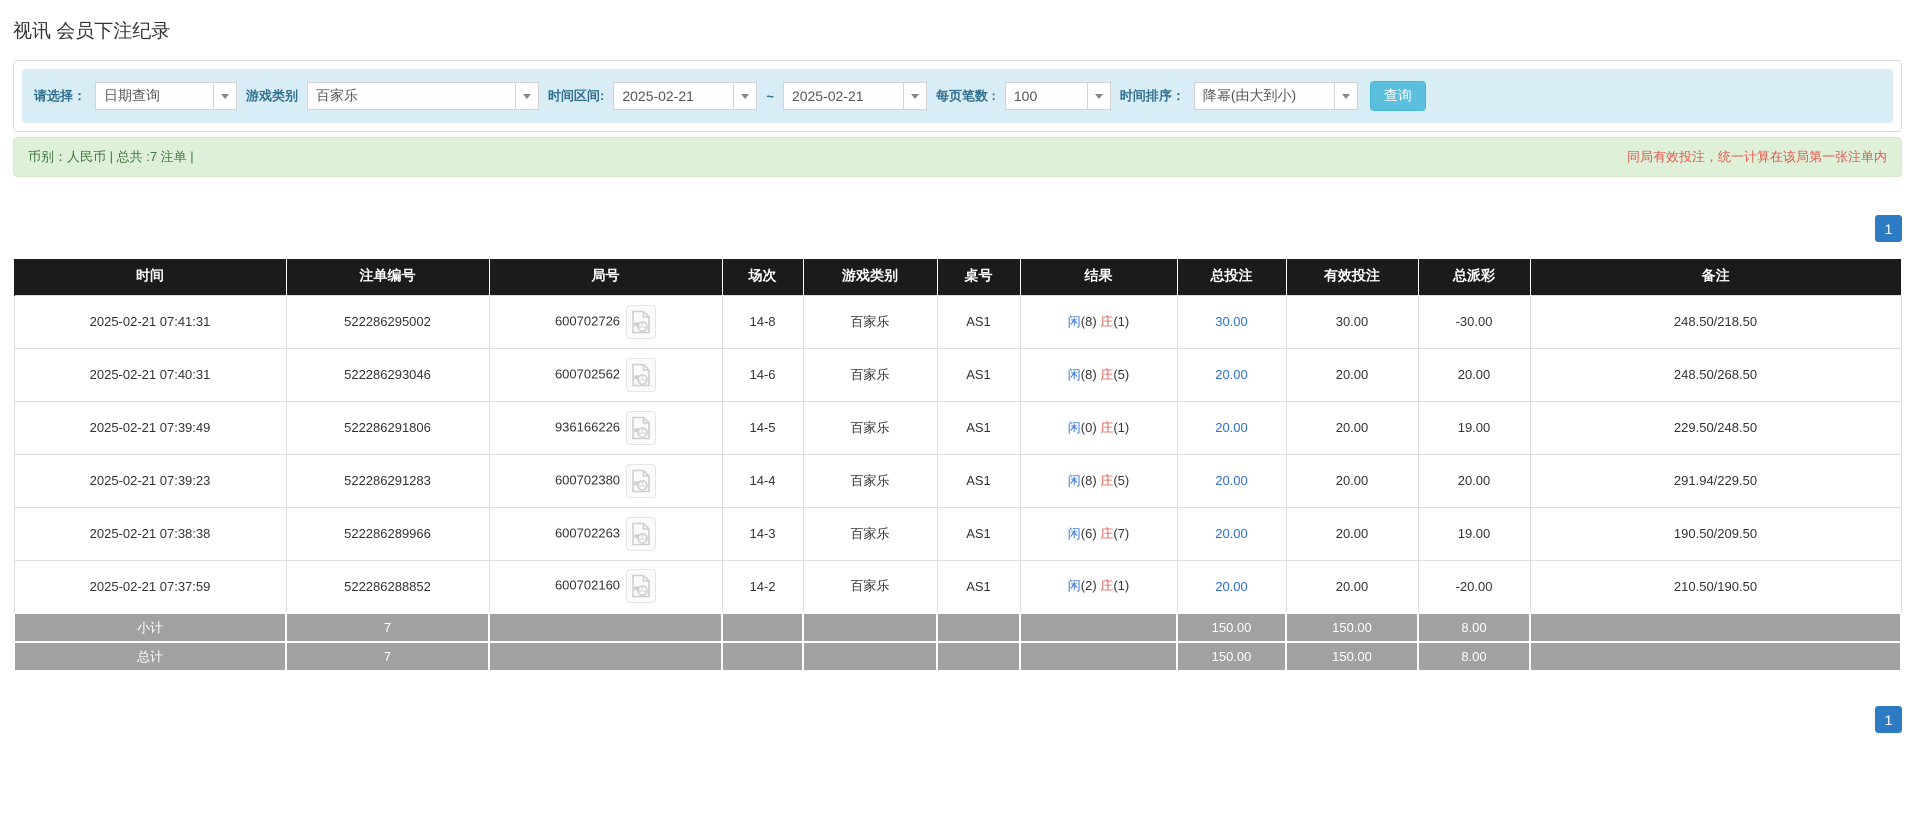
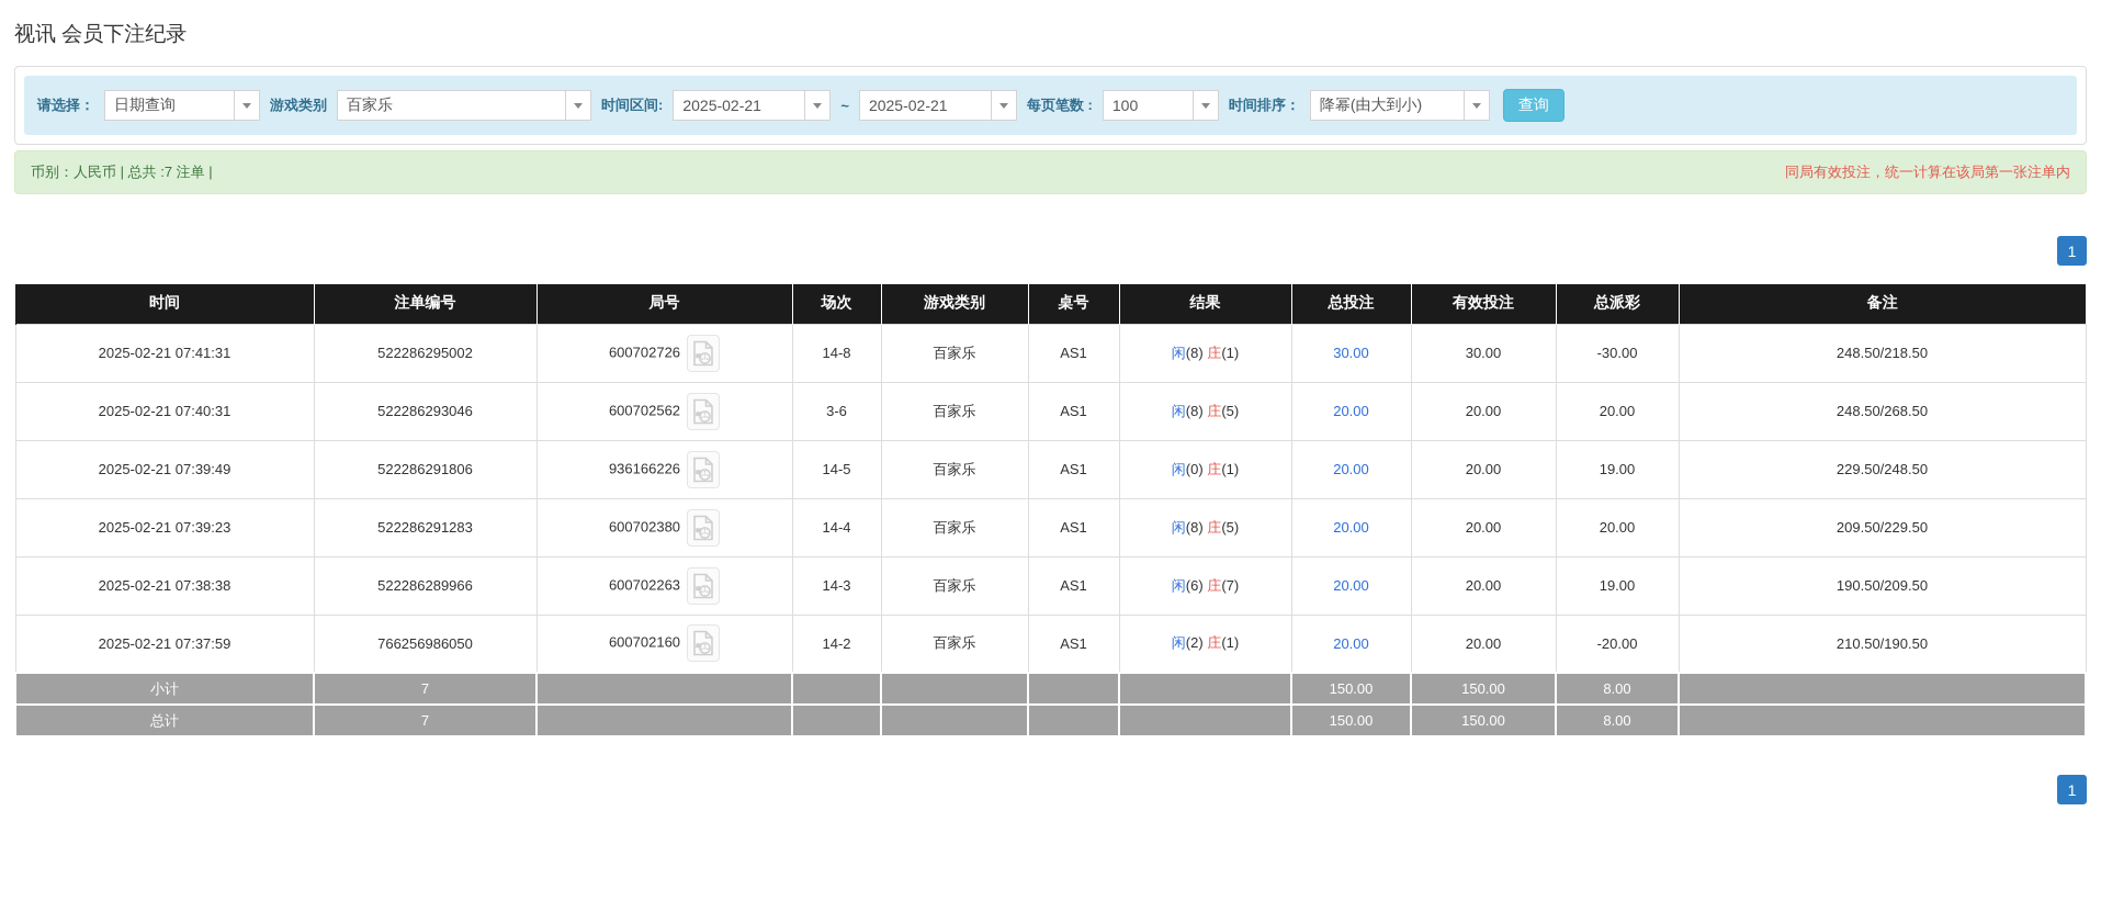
  视讯 会员下注纪录
  请选择：
  日期查询
  游戏类别
  百家乐
  时间区间:
  2025-02-21
  ~
  2025-02-21
  每页笔数 :
  100
  时间排序：
  降幂(由大到小)
  查询
  币别：人民币 | 总共 :7 注单 |
  同局有效投注，统一计算在该局第一张注单内
  1
  时间	注单编号	局号	场次	游戏类别	桌号	结果	总投注	有效投注	总派彩	备注
  2025-02-21 07:41:31	522286295002	600702726	14-8	百家乐	AS1	闲(8) 庄(1)	30.00	30.00	-30.00	248.50/218.50
- 2025-02-21 07:40:31	522286293046	600702562	14-6	百家乐	AS1	闲(8) 庄(5)	20.00	20.00	20.00	248.50/268.50
+ 2025-02-21 07:40:31	522286293046	600702562	3-6	百家乐	AS1	闲(8) 庄(5)	20.00	20.00	20.00	248.50/268.50
  2025-02-21 07:39:49	522286291806	936166226	14-5	百家乐	AS1	闲(0) 庄(1)	20.00	20.00	19.00	229.50/248.50
- 2025-02-21 07:39:23	522286291283	600702380	14-4	百家乐	AS1	闲(8) 庄(5)	20.00	20.00	20.00	291.94/229.50
+ 2025-02-21 07:39:23	522286291283	600702380	14-4	百家乐	AS1	闲(8) 庄(5)	20.00	20.00	20.00	209.50/229.50
  2025-02-21 07:38:38	522286289966	600702263	14-3	百家乐	AS1	闲(6) 庄(7)	20.00	20.00	19.00	190.50/209.50
- 2025-02-21 07:37:59	522286288852	600702160	14-2	百家乐	AS1	闲(2) 庄(1)	20.00	20.00	-20.00	210.50/190.50
+ 2025-02-21 07:37:59	766256986050	600702160	14-2	百家乐	AS1	闲(2) 庄(1)	20.00	20.00	-20.00	210.50/190.50
  小计	7						150.00	150.00	8.00
  总计	7						150.00	150.00	8.00
  1
